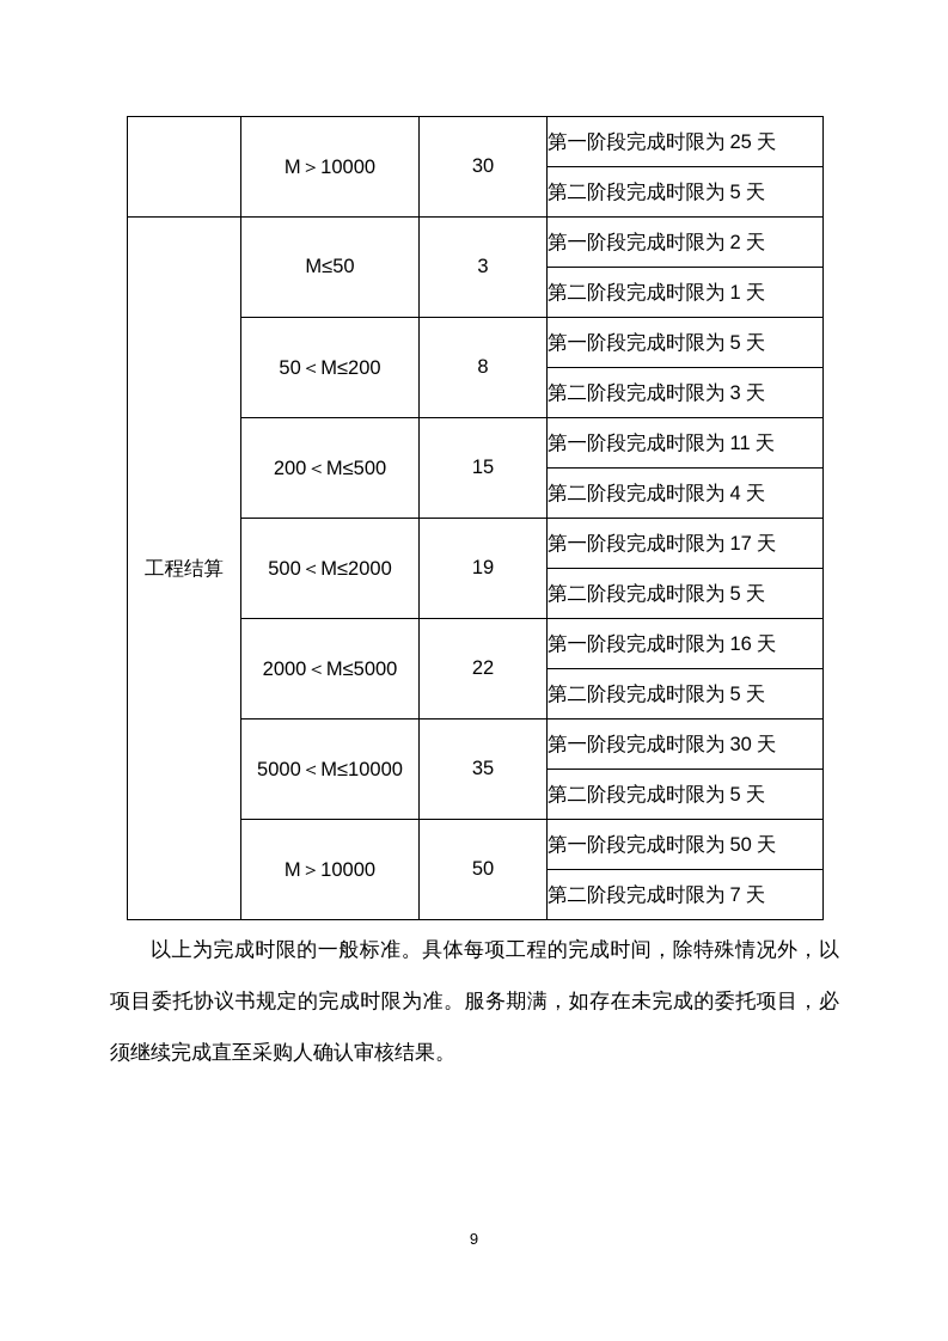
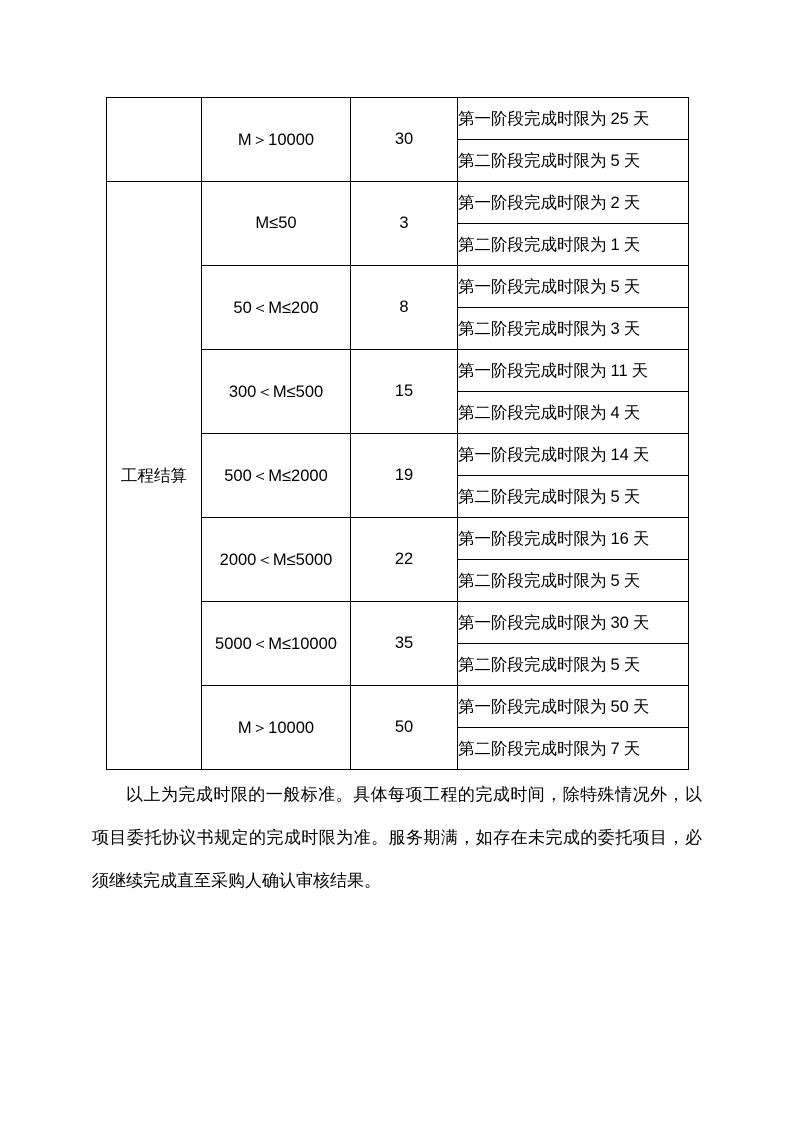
  	M＞10000	30	第一阶段完成时限为 25 天
  第二阶段完成时限为 5 天
  工程结算	M≤50	3	第一阶段完成时限为 2 天
  第二阶段完成时限为 1 天
  50＜M≤200	8	第一阶段完成时限为 5 天
  第二阶段完成时限为 3 天
- 200＜M≤500	15	第一阶段完成时限为 11 天
+ 300＜M≤500	15	第一阶段完成时限为 11 天
  第二阶段完成时限为 4 天
- 500＜M≤2000	19	第一阶段完成时限为 17 天
+ 500＜M≤2000	19	第一阶段完成时限为 14 天
  第二阶段完成时限为 5 天
  2000＜M≤5000	22	第一阶段完成时限为 16 天
  第二阶段完成时限为 5 天
  5000＜M≤10000	35	第一阶段完成时限为 30 天
  第二阶段完成时限为 5 天
  M＞10000	50	第一阶段完成时限为 50 天
  第二阶段完成时限为 7 天
  以上为完成时限的一般标准。具体每项工程的完成时间，除特殊情况外，以项目委托协议书规定的完成时限为准。服务期满，如存在未完成的委托项目，必须继续完成直至采购人确认审核结果。
- 9
